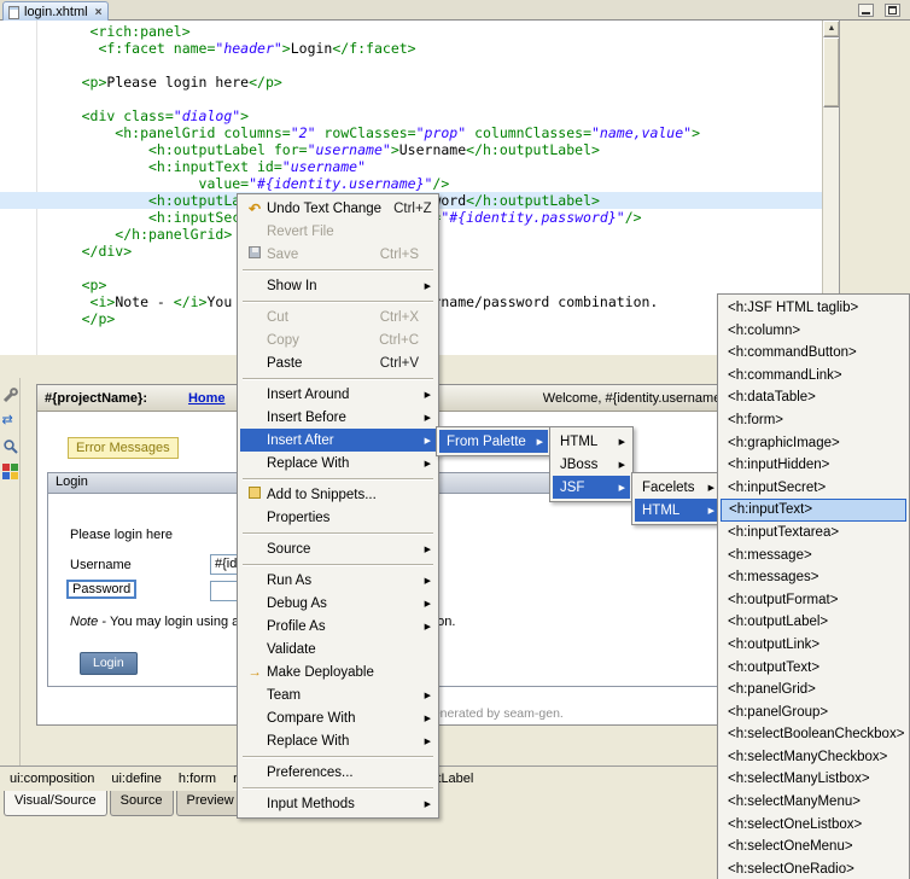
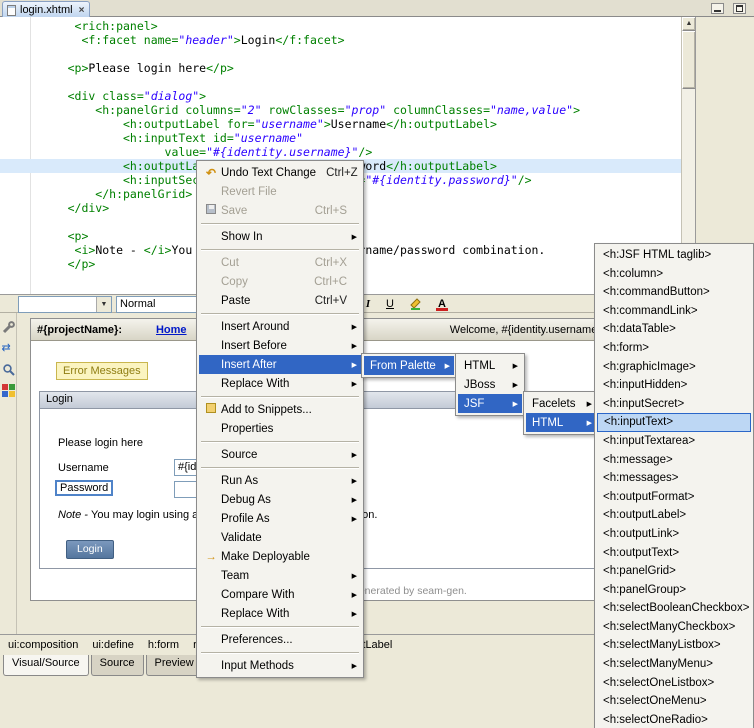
  login.xhtml
  ×
  <rich:panel>
  <f:facet name="header">Login</f:facet>
  <p>Please login here</p>
  <div class="dialog">
  <h:panelGrid columns="2" rowClasses="prop" columnClasses="name,value">
  <h:outputLabel for="username">Username</h:outputLabel>
  <h:inputText id="username"
  value="#{identity.username}"/>
  </h:panelGrid>
  </div>
  <p>
  </p>
+ Normal
+ I
+ U
+ A
  ⇄
  #{projectName}:
  Home
  Welcome, #{identity.usernam
  Error Messages
  Login
  Please login here
  Username
  Password
  Login
  nerated by seam-gen.
  ui:composition
  ui:define
  h:form
  Visual/Source
  Source
  Preview
  ↶
  Undo Text Change
  Ctrl+Z
  Revert File
  Save
  Ctrl+S
  Show In
  Cut
  Ctrl+X
  Copy
  Ctrl+C
  Paste
  Ctrl+V
  Insert Around
  Insert Before
  Insert After
  Replace With
  Add to Snippets...
  Properties
  Source
  Run As
  Debug As
  Profile As
  Validate
  →
  Make Deployable
  Team
  Compare With
  Replace With
  Preferences...
  Input Methods
  From Palette
  HTML
  JBoss
  JSF
  Facelets
  HTML
  <h:JSF HTML taglib>
  <h:column>
  <h:commandButton>
  <h:commandLink>
  <h:dataTable>
  <h:form>
  <h:graphicImage>
  <h:inputHidden>
  <h:inputSecret>
  <h:inputText>
  <h:inputTextarea>
  <h:message>
  <h:messages>
  <h:outputFormat>
  <h:outputLabel>
  <h:outputLink>
  <h:outputText>
  <h:panelGrid>
  <h:panelGroup>
  <h:selectBooleanCheckbox>
  <h:selectManyCheckbox>
  <h:selectManyListbox>
  <h:selectManyMenu>
  <h:selectOneListbox>
  <h:selectOneMenu>
  <h:selectOneRadio>
